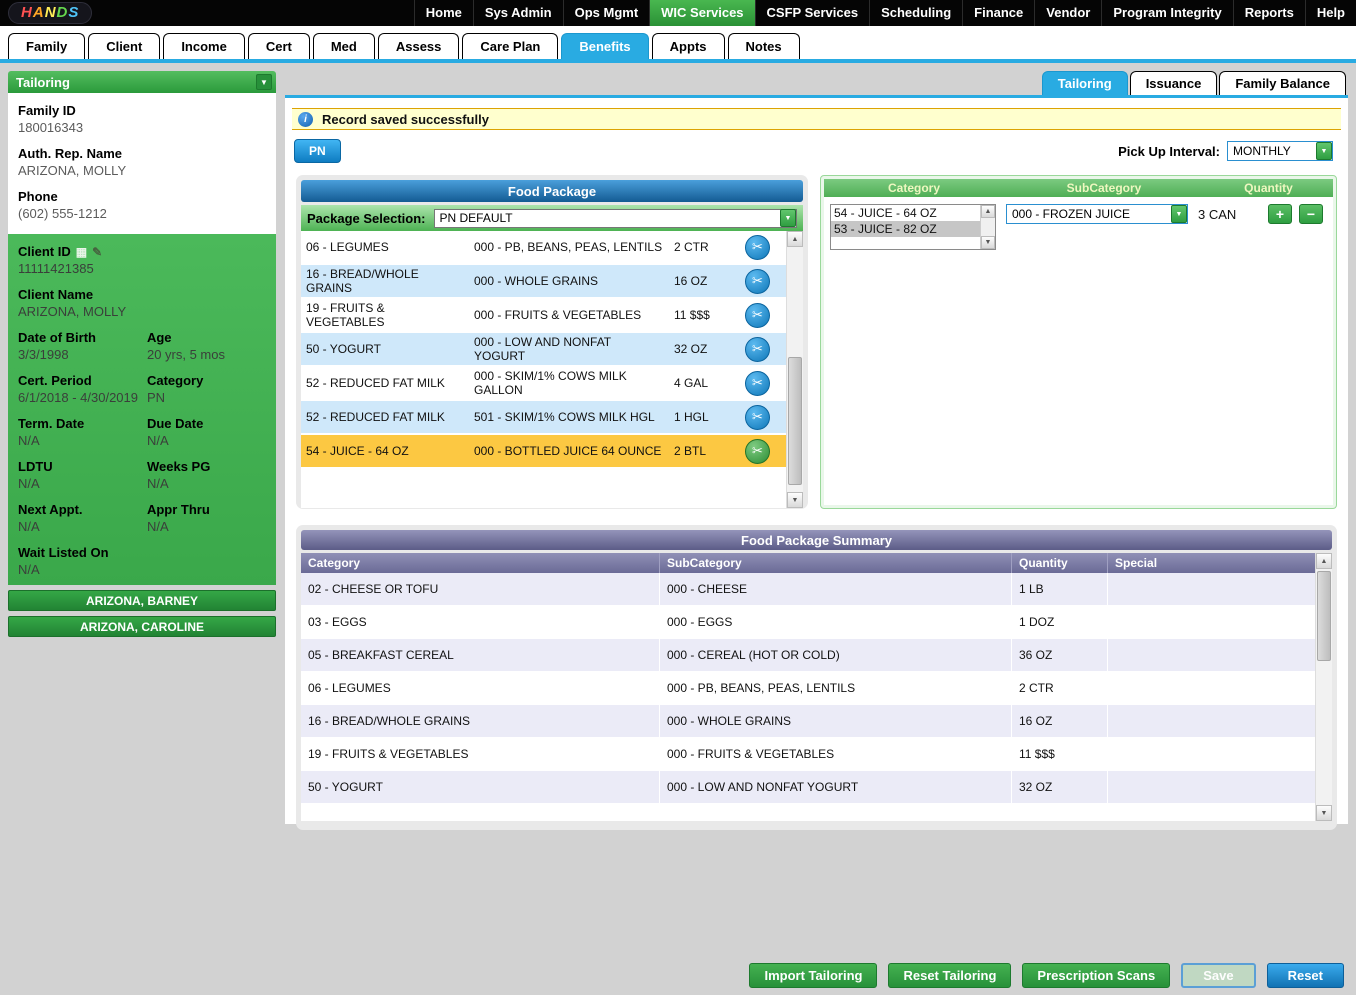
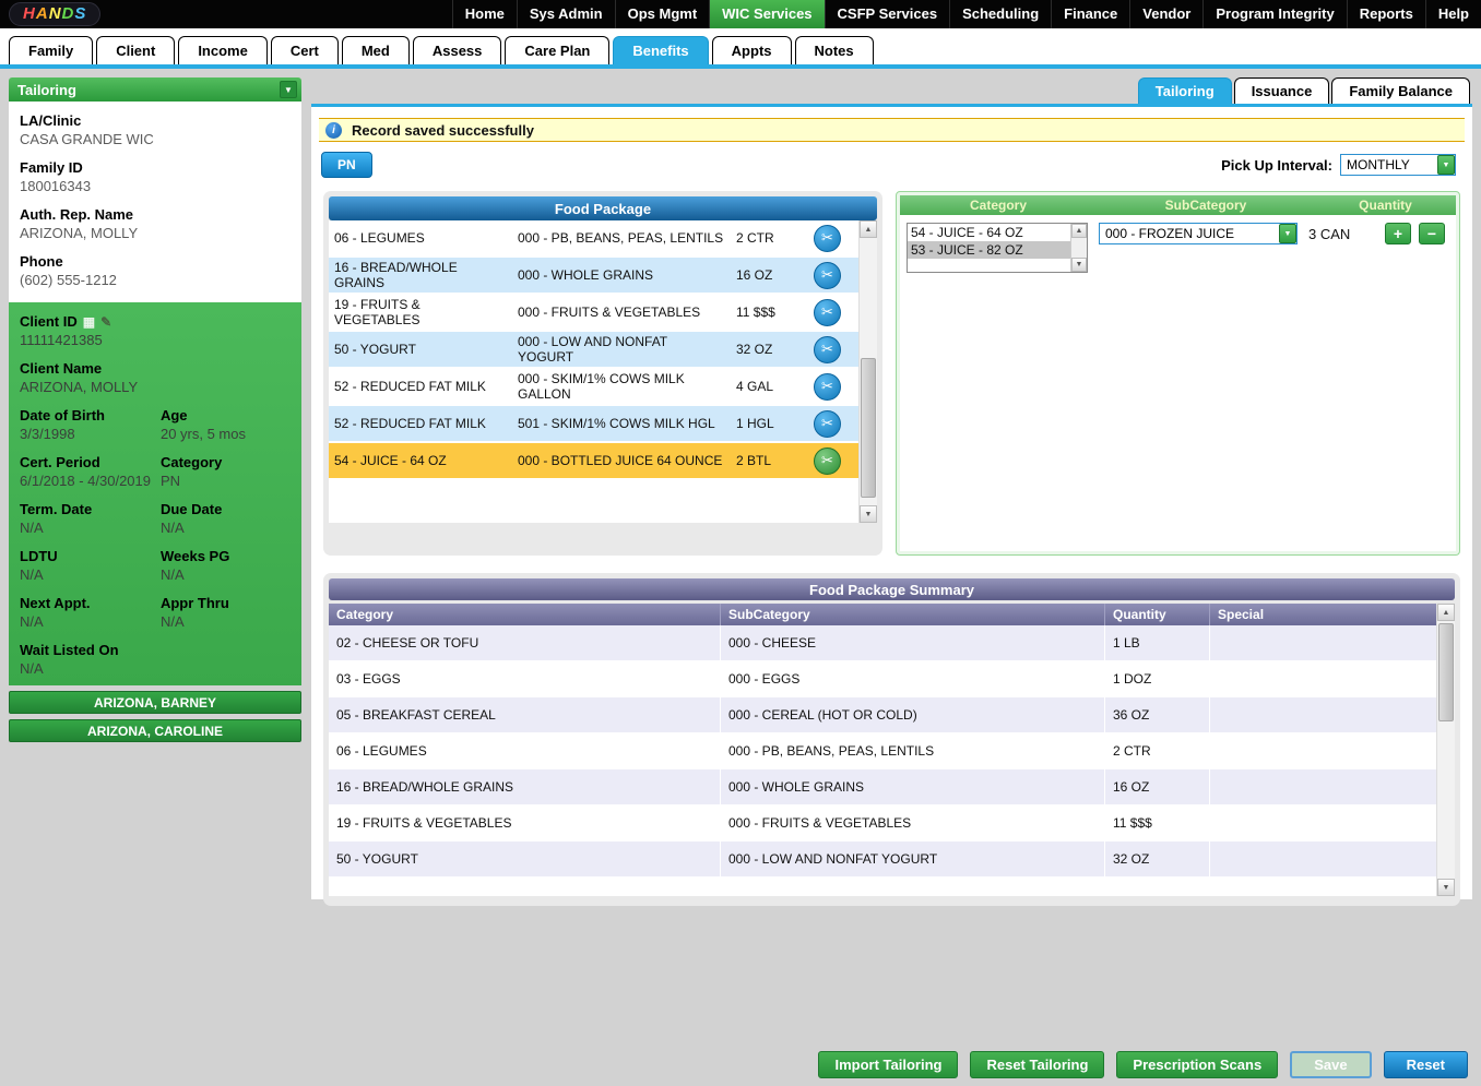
  HANDS
  Home
  Sys Admin
  Ops Mgmt
  WIC Services
  CSFP Services
  Scheduling
  Finance
  Vendor
  Program Integrity
  Reports
  Help
  Family
  Client
  Income
  Cert
  Med
  Assess
  Care Plan
  Benefits
  Appts
  Notes
  Tailoring
  ▼
+ LA/Clinic
+ CASA GRANDE WIC
  Family ID
  180016343
  Auth. Rep. Name
  ARIZONA, MOLLY
  Phone
  (602) 555-1212
  Client ID
  ▦
  ✎
  11111421385
  Client Name
  ARIZONA, MOLLY
  Date of Birth
  3/3/1998
  Age
  20 yrs, 5 mos
  Cert. Period
  6/1/2018 - 4/30/2019
  Category
  PN
  Term. Date
  N/A
  Due Date
  N/A
  LDTU
  N/A
  Weeks PG
  N/A
  Next Appt.
  N/A
  Appr Thru
  N/A
  Wait Listed On
  N/A
  ARIZONA, BARNEY
  ARIZONA, CAROLINE
  Tailoring
  Issuance
  Family Balance
  i
  Record saved successfully
  PN
  Pick Up Interval:
  MONTHLY
  Food Package
- Package Selection:
- PN DEFAULT
  06 - LEGUMES
  000 - PB, BEANS, PEAS, LENTILS
  2 CTR
  ✂
  16 - BREAD/WHOLE GRAINS
  000 - WHOLE GRAINS
  16 OZ
  ✂
  19 - FRUITS & VEGETABLES
  000 - FRUITS & VEGETABLES
  11 $$$
  ✂
  50 - YOGURT
  000 - LOW AND NONFAT YOGURT
  32 OZ
  ✂
  52 - REDUCED FAT MILK
  000 - SKIM/1% COWS MILK GALLON
  4 GAL
  ✂
  52 - REDUCED FAT MILK
  501 - SKIM/1% COWS MILK HGL
  1 HGL
  ✂
  54 - JUICE - 64 OZ
  000 - BOTTLED JUICE 64 OUNCE
  2 BTL
  ✂
  Category
  SubCategory
  Quantity
  54 - JUICE - 64 OZ
  53 - JUICE - 82 OZ
  000 - FROZEN JUICE
  3 CAN
  +
  −
  Food Package Summary
  Category
  SubCategory
  Quantity
  Special
  02 - CHEESE OR TOFU
  000 - CHEESE
  1 LB
  03 - EGGS
  000 - EGGS
  1 DOZ
  05 - BREAKFAST CEREAL
  000 - CEREAL (HOT OR COLD)
  36 OZ
  06 - LEGUMES
  000 - PB, BEANS, PEAS, LENTILS
  2 CTR
  16 - BREAD/WHOLE GRAINS
  000 - WHOLE GRAINS
  16 OZ
  19 - FRUITS & VEGETABLES
  000 - FRUITS & VEGETABLES
  11 $$$
  50 - YOGURT
  000 - LOW AND NONFAT YOGURT
  32 OZ
  Import Tailoring
  Reset Tailoring
  Prescription Scans
  Save
  Reset
